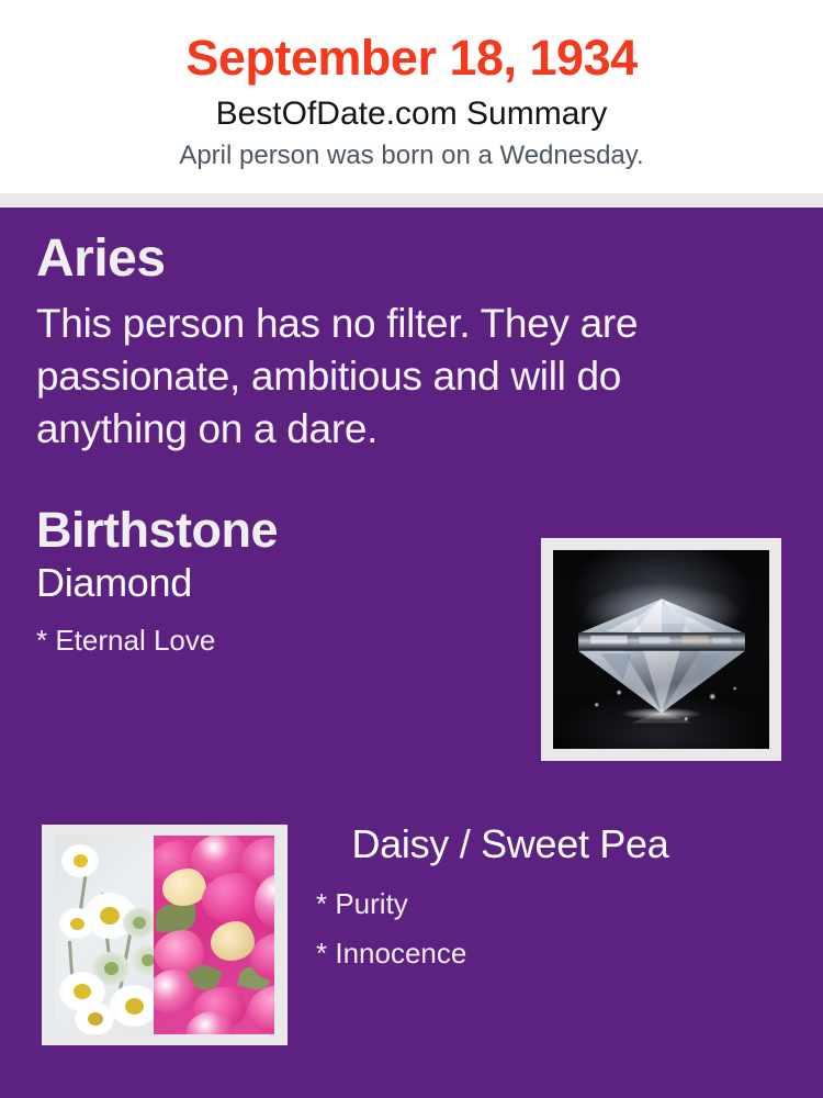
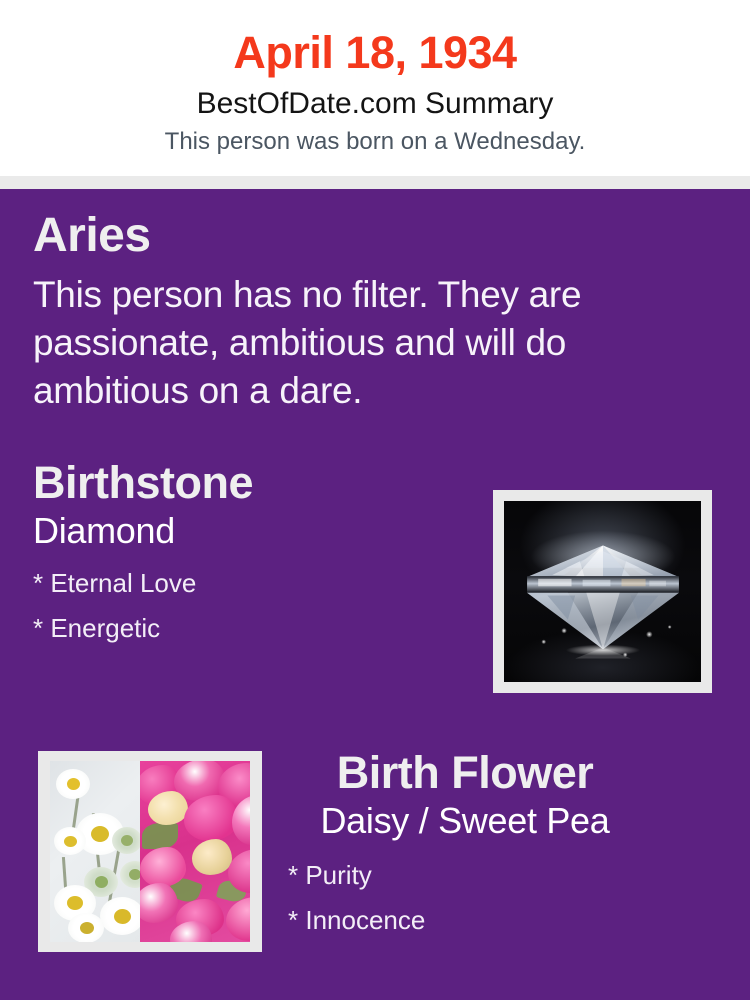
- September 18, 1934
+ April 18, 1934
  BestOfDate.com Summary
- April person was born on a Wednesday.
+ This person was born on a Wednesday.
  Aries
- This person has no filter. They are passionate, ambitious and will do anything on a dare.
+ This person has no filter. They are passionate, ambitious and will do ambitious on a dare.
  Birthstone
  Diamond
  * Eternal Love
+ * Energetic
+ Birth Flower
  Daisy / Sweet Pea
  * Purity
  * Innocence
